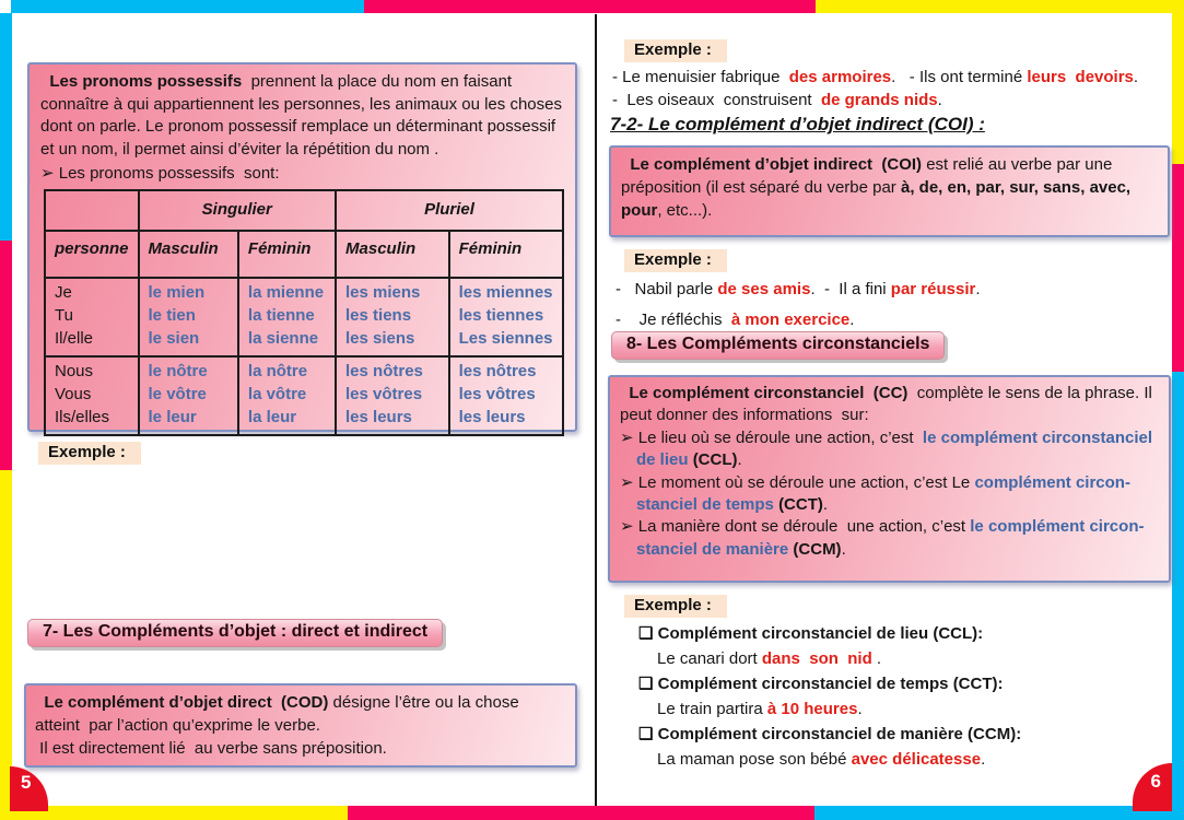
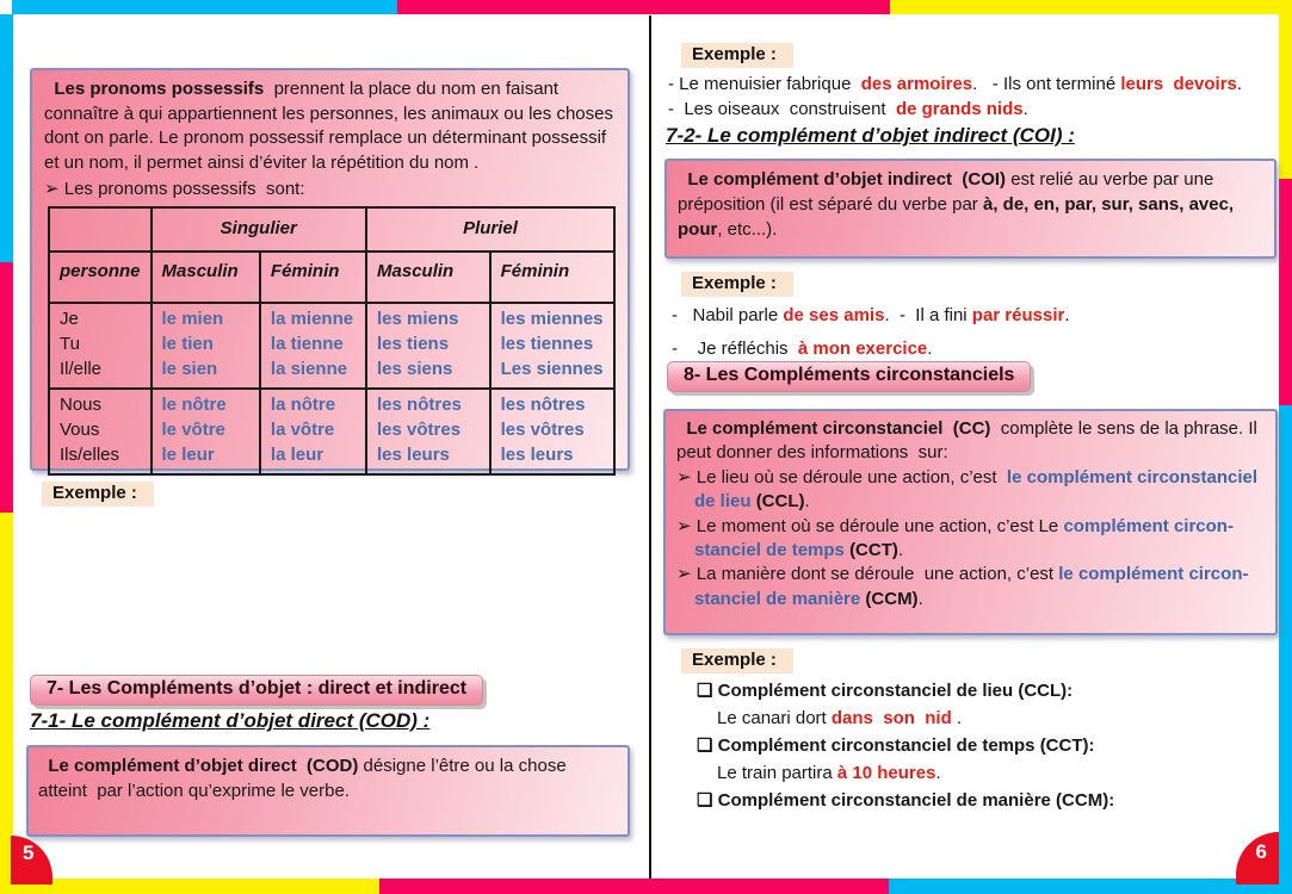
  Les pronoms possessifs prennent la place du nom en faisant connaître à qui appartiennent les personnes, les animaux ou les choses dont on parle. Le pronom possessif remplace un déterminant possessif et un nom, il permet ainsi d’éviter la répétition du nom .
  ➢ Les pronoms possessifs sont:
  	Singulier	Pluriel
  personne	Masculin	Féminin	Masculin	Féminin
  Je Tu Il/elle	le mien le tien le sien	la mienne la tienne la sienne	les miens les tiens les siens	les miennes les tiennes Les siennes
  Nous Vous Ils/elles	le nôtre le vôtre le leur	la nôtre la vôtre la leur	les nôtres les vôtres les leurs	les nôtres les vôtres les leurs
  Exemple :
  7- Les Compléments d’objet : direct et indirect
+ 7-1- Le complément d’objet direct (COD) :
  Le complément d’objet direct (COD) désigne l’être ou la chose atteint par l’action qu’exprime le verbe.
- Il est directement lié au verbe sans préposition.
  5
  Exemple :
  - Le menuisier fabrique des armoires. - Ils ont terminé leurs devoirs.
  - Les oiseaux construisent de grands nids.
  7-2- Le complément d’objet indirect (COI) :
  Le complément d’objet indirect (COI) est relié au verbe par une préposition (il est séparé du verbe par à, de, en, par, sur, sans, avec, pour, etc...).
  Exemple :
  - Nabil parle de ses amis. - Il a fini par réussir.
  - Je réfléchis à mon exercice.
  8- Les Compléments circonstanciels
  Le complément circonstanciel (CC) complète le sens de la phrase. Il
  peut donner des informations sur:
  ➢ Le lieu où se déroule une action, c’est le complément circonstanciel
  de lieu (CCL).
  ➢ Le moment où se déroule une action, c’est Le complément circon-
  stanciel de temps (CCT).
  ➢ La manière dont se déroule une action, c’est le complément circon-
  stanciel de manière (CCM).
  Exemple :
  ❑ Complément circonstanciel de lieu (CCL):
  Le canari dort dans son nid .
  ❑ Complément circonstanciel de temps (CCT):
  Le train partira à 10 heures.
  ❑ Complément circonstanciel de manière (CCM):
- La maman pose son bébé avec délicatesse.
  6
